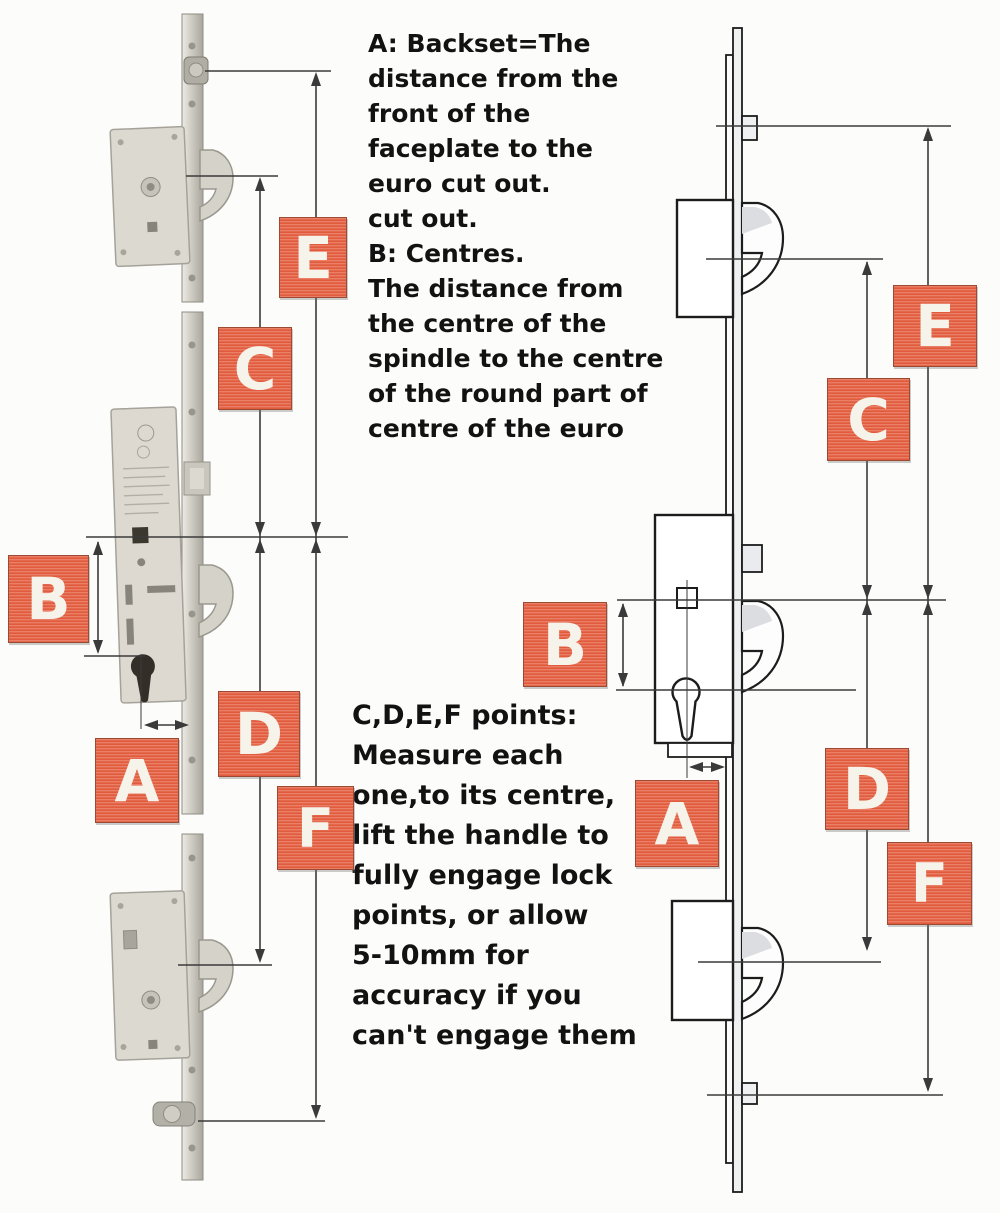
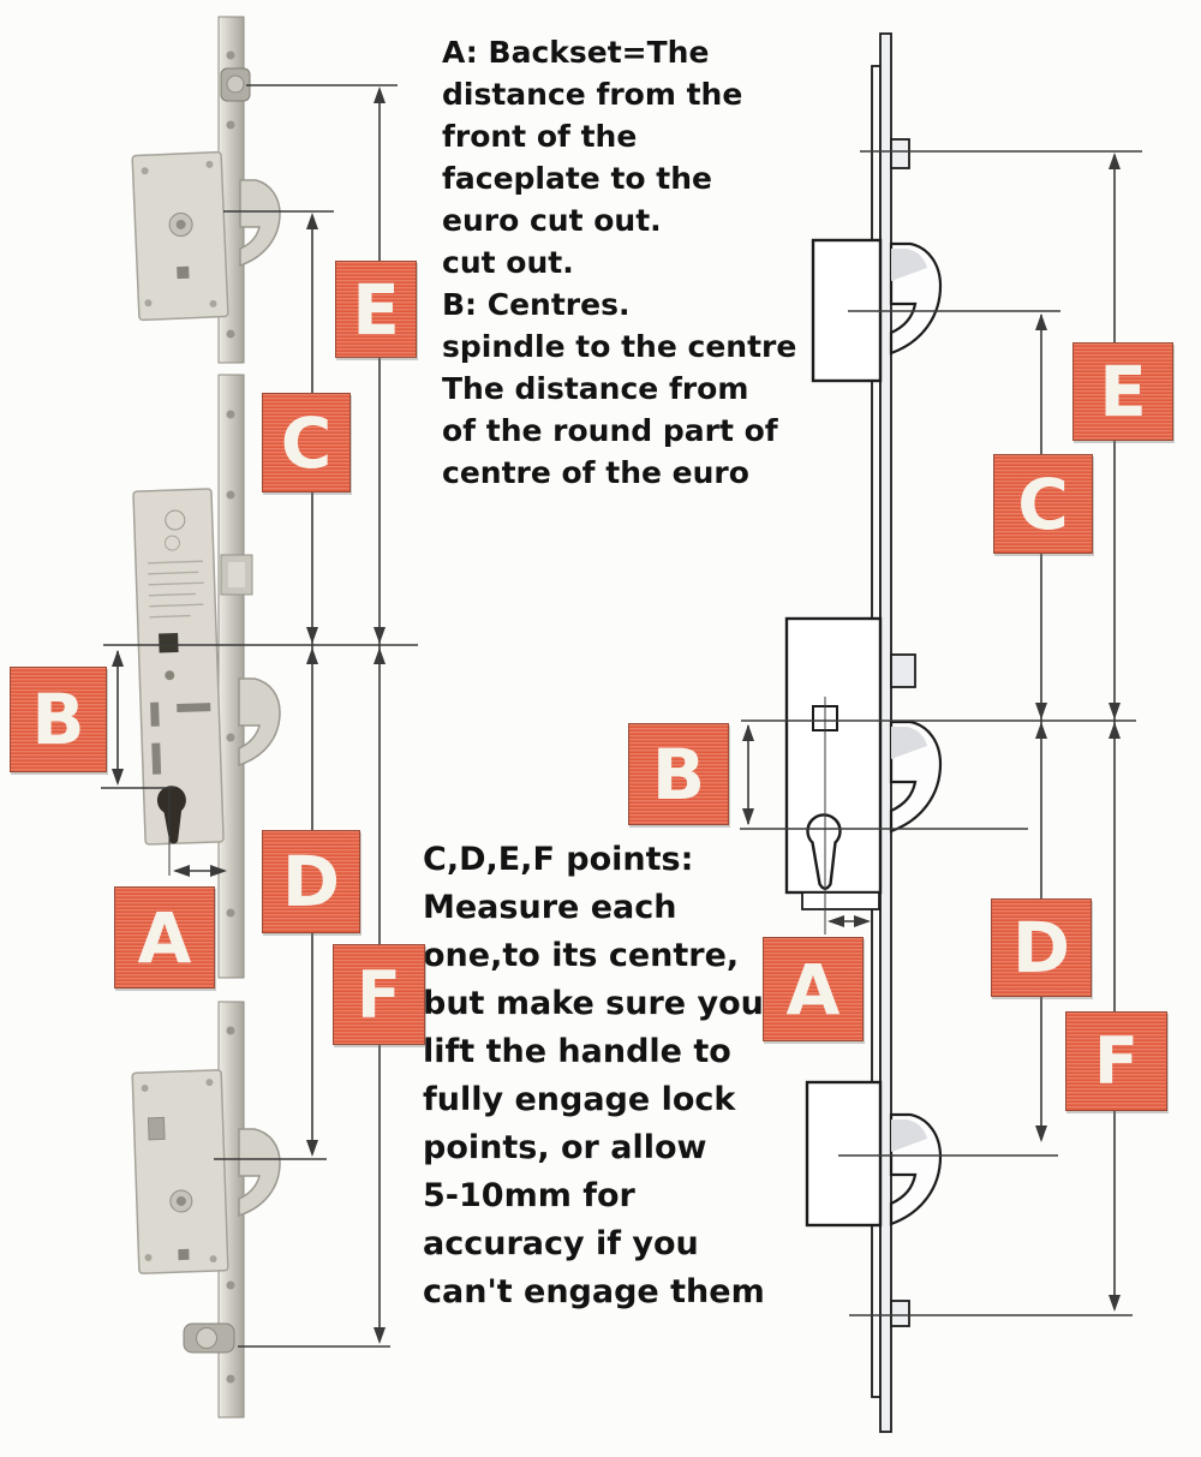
  A: Backset=The
  distance from the
  front of the
  faceplate to the
  euro cut out.
  cut out.
  B: Centres.
- The distance from
+ spindle to the centre
- the centre of the
- spindle to the centre
+ The distance from
  of the round part of
  centre of the euro
  C,D,E,F points:
  Measure each
  one,to its centre,
+ but make sure you
  lift the handle to
  fully engage lock
  points, or allow
  5-10mm for
  accuracy if you
  can't engage them
  E
  C
  B
  A
  D
  F
  E
  C
  B
  A
  D
  F
